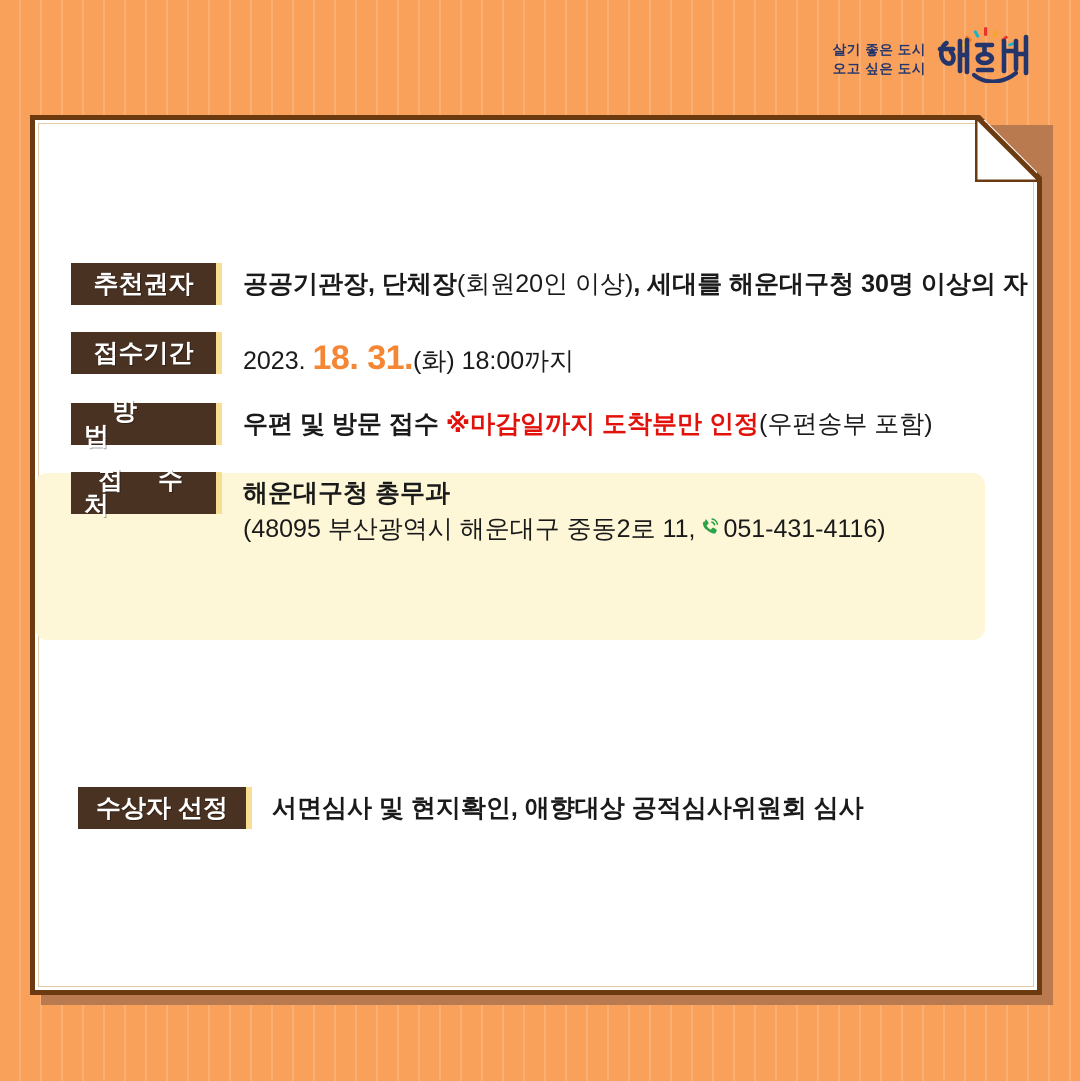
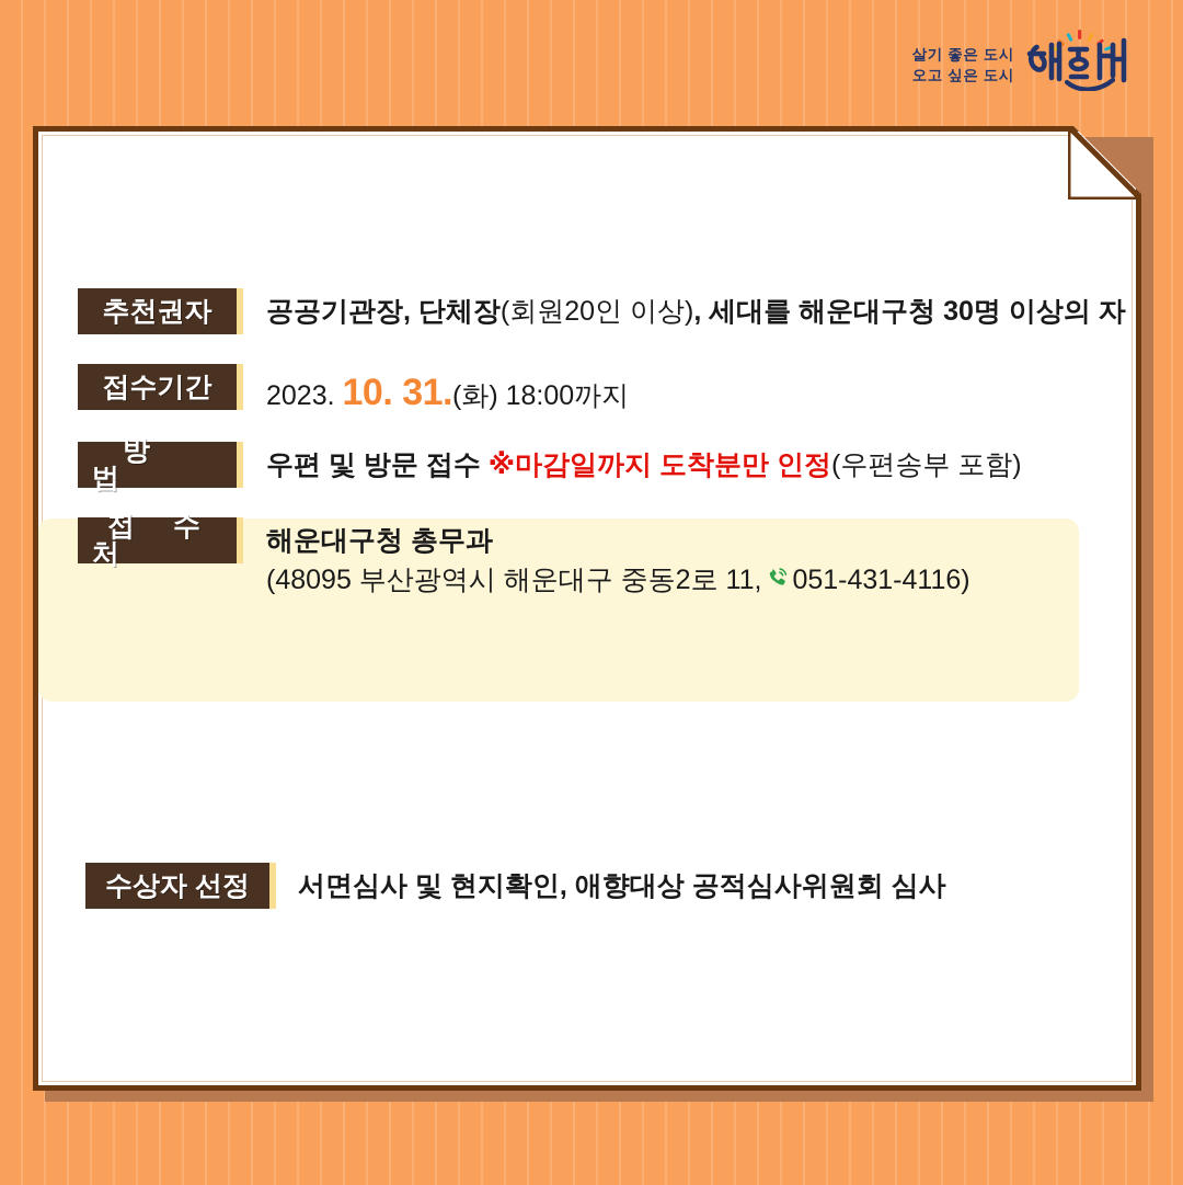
  살기 좋은 도시
  오고 싶은 도시
  추천권자
  공공기관장, 단체장(회원20인 이상), 세대를 해운대구청 30명 이상의 자
  접수기간
- 2023. 18. 31.(화) 18:00까지
+ 2023. 10. 31.(화) 18:00까지
  방 법
  우편 및 방문 접수 ※마감일까지 도착분만 인정(우편송부 포함)
  접 수 처
  해운대구청 총무과
  (48095 부산광역시 해운대구 중동2로 11, 051-431-4116)
  수상자 선정
  서면심사 및 현지확인, 애향대상 공적심사위원회 심사
